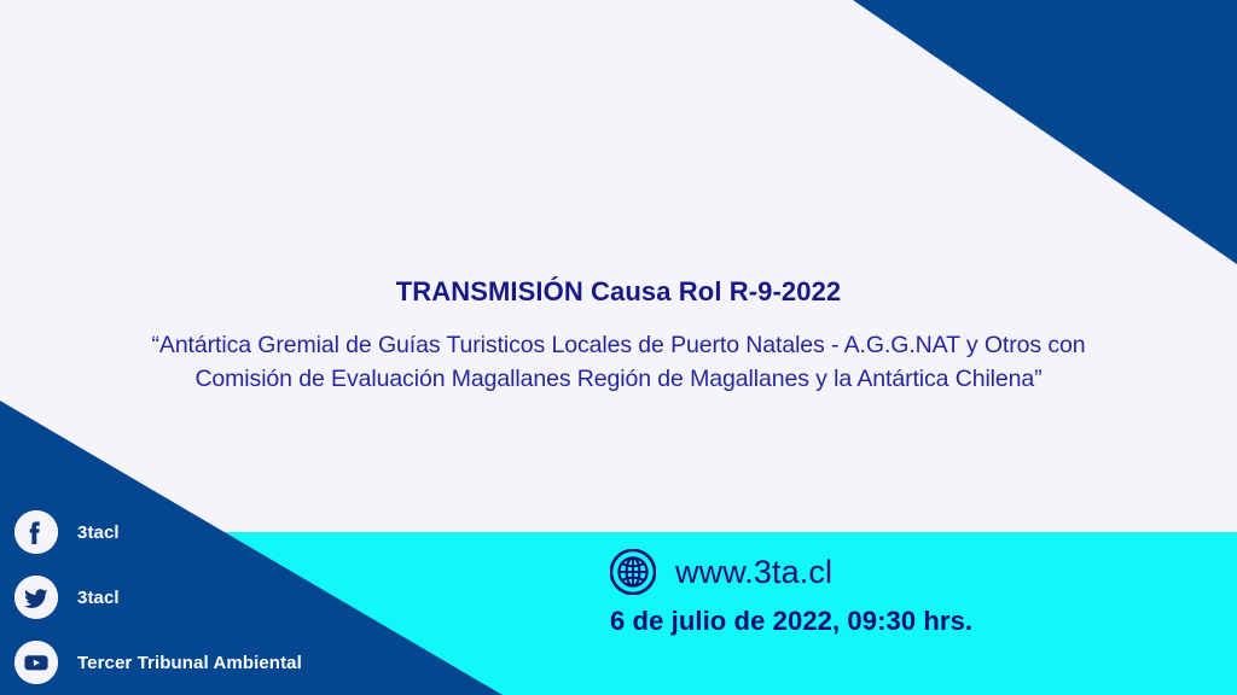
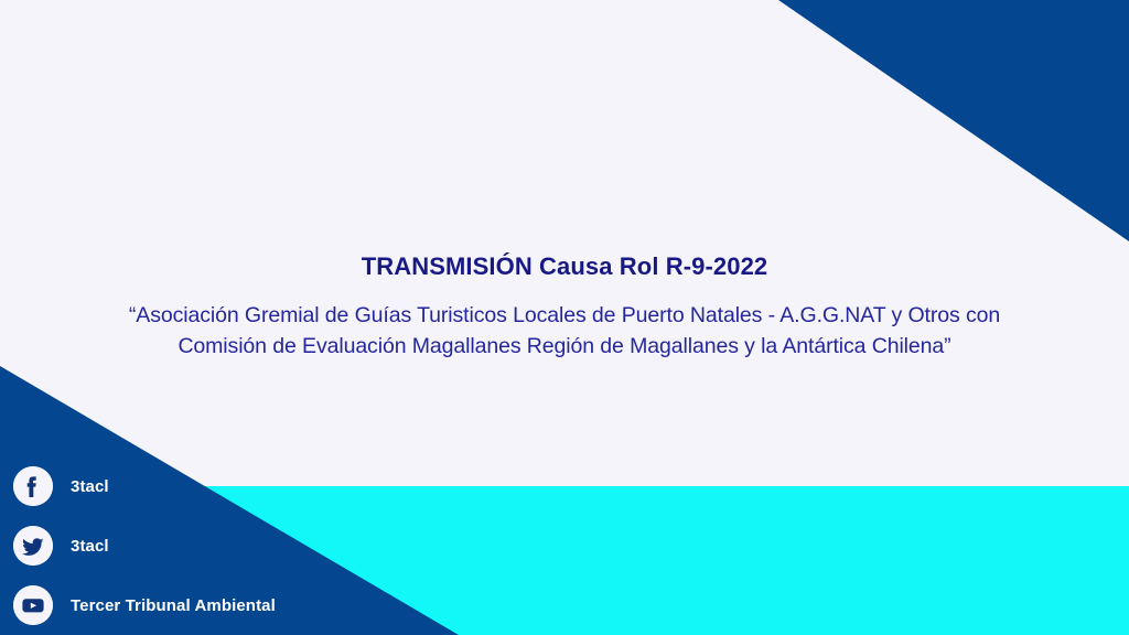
  TRANSMISIÓN Causa Rol R-9-2022
- “Antártica Gremial de Guías Turisticos Locales de Puerto Natales - A.G.G.NAT y Otros con
+ “Asociación Gremial de Guías Turisticos Locales de Puerto Natales - A.G.G.NAT y Otros con
  Comisión de Evaluación Magallanes Región de Magallanes y la Antártica Chilena”
  3tacl
  3tacl
  Tercer Tribunal Ambiental
- www.3ta.cl
- 6 de julio de 2022, 09:30 hrs.
